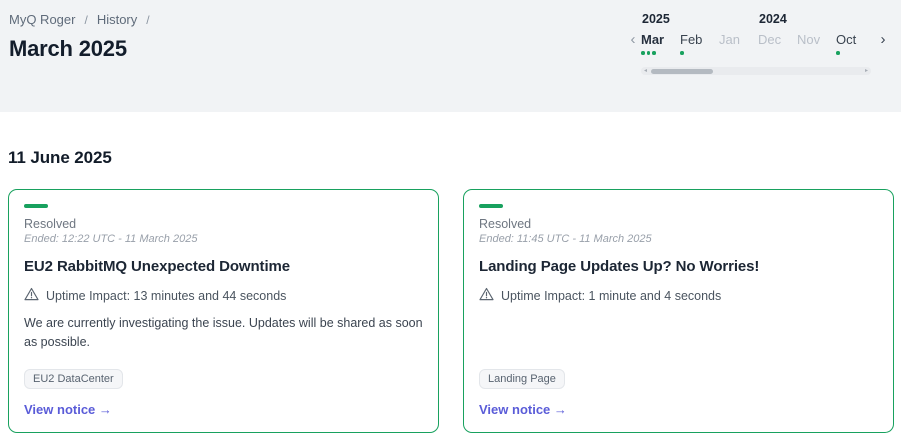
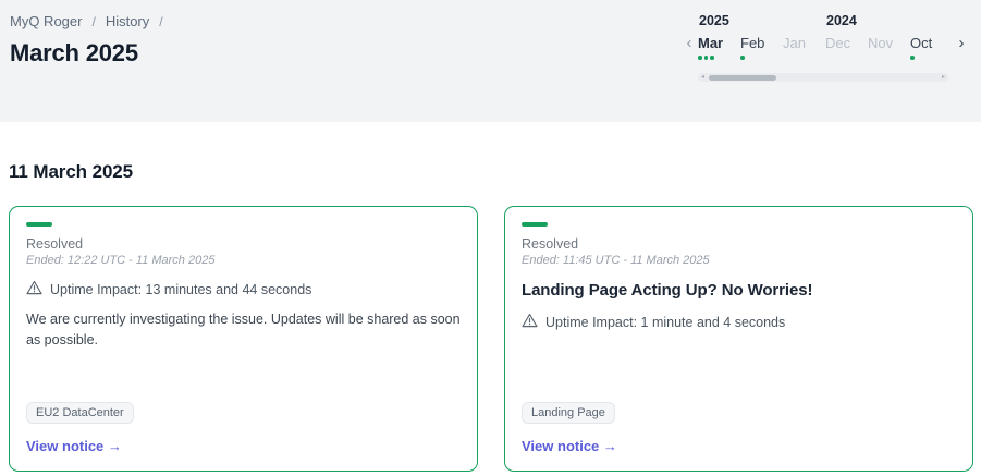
  MyQ Roger
  /
  History
  /
  March 2025
  2025
  2024
  ‹
  Mar
  Feb
  Jan
  Dec
  Nov
  Oct
  ›
- 11 June 2025
+ 11 March 2025
  Resolved
  Ended: 12:22 UTC - 11 March 2025
- EU2 RabbitMQ Unexpected Downtime
  Uptime Impact: 13 minutes and 44 seconds
  We are currently investigating the issue. Updates will be shared as soon as possible.
  EU2 DataCenter
  View notice →
  Resolved
  Ended: 11:45 UTC - 11 March 2025
- Landing Page Updates Up? No Worries!
+ Landing Page Acting Up? No Worries!
  Uptime Impact: 1 minute and 4 seconds
  Landing Page
  View notice →
